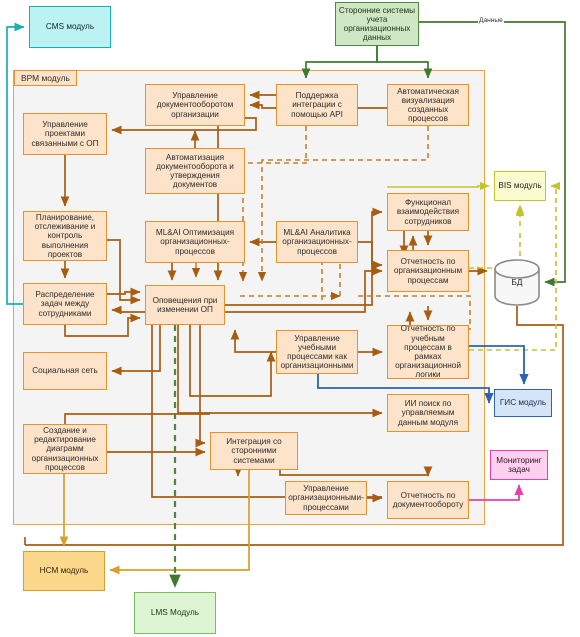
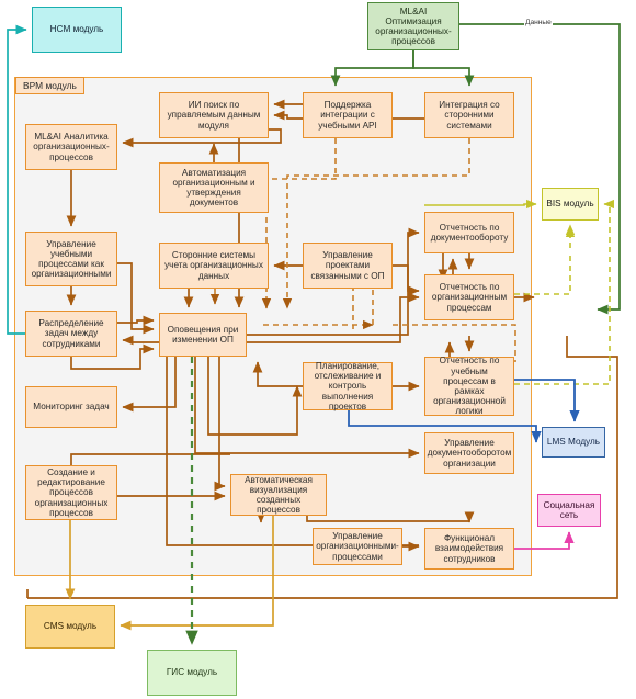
  BPM модуль
- БД
- CMS модуль
+ HCM модуль
- Сторонние системы учета организационных данных
+ ML&AI Оптимизация организационных-процессов
- Управление документооборотом организации
+ ИИ поиск по управляемым данным модуля
- Поддержка интеграции с помощью API
+ Поддержка интеграции с учебными API
- Автоматическая визуализация созданных процессов
+ Интеграция со сторонними системами
- Управление проектами связанными с ОП
+ ML&AI Аналитика организационных-процессов
- Автоматизация документооборота и утверждения документов
+ Автоматизация организационным и утверждения документов
- Планирование, отслеживание и контроль выполнения проектов
+ Управление учебными процессами как организационными
- ML&AI Оптимизация организационных-процессов
+ Сторонние системы учета организационных данных
- ML&AI Аналитика организационных-процессов
+ Управление проектами связанными с ОП
- Функционал взаимодействия сотрудников
+ Отчетность по документообороту
  BIS модуль
  Отчетность по организационным процессам
  Распределение задач между сотрудниками
  Оповещения при изменении ОП
- Управление учебными процессами как организационными
+ Планирование, отслеживание и контроль выполнения проектов
  Отчетность по учебным процессам в рамках организационной логики
- Социальная сеть
+ Мониторинг задач
- ИИ поиск по управляемым данным модуля
+ Управление документооборотом организации
- ГИС модуль
+ LMS Модуль
- Создание и редактирование диаграмм организационных процессов
+ Создание и редактирование процессов организационных процессов
- Интеграция со сторонними системами
+ Автоматическая визуализация созданных процессов
- Мониторинг задач
+ Социальная сеть
  Управление организационными-процессами
- Отчетность по документообороту
+ Функционал взаимодействия сотрудников
- HCM модуль
+ CMS модуль
- LMS Модуль
+ ГИС модуль
